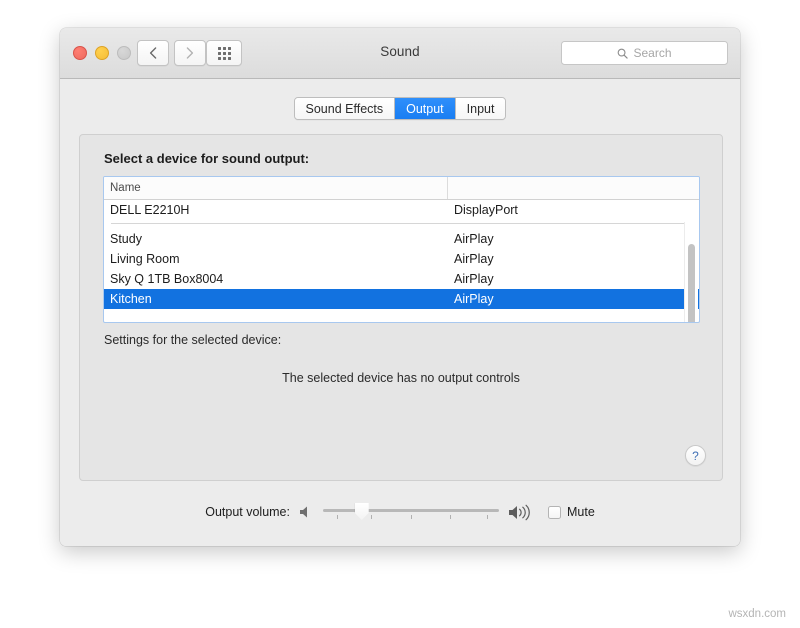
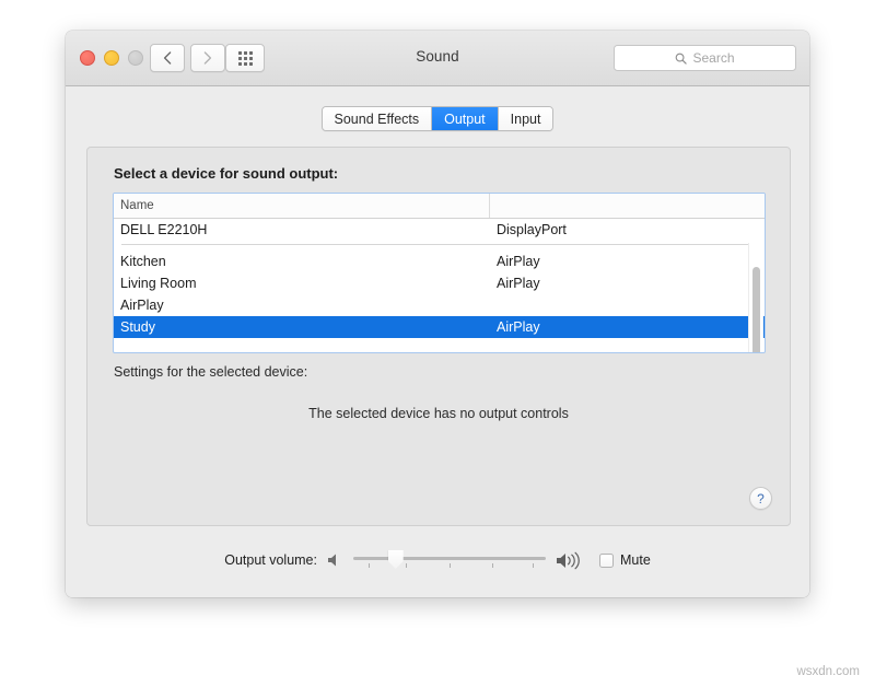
  Sound
  Search
  Sound Effects
  Output
  Input
  Select a device for sound output:
  Name
  DELL E2210H
  DisplayPort
- Study
+ Kitchen
  AirPlay
  Living Room
  AirPlay
- Sky Q 1TB Box8004
  AirPlay
- Kitchen
+ Study
  AirPlay
  Settings for the selected device:
  The selected device has no output controls
  ?
  Output volume:
  Mute
  wsxdn.com
